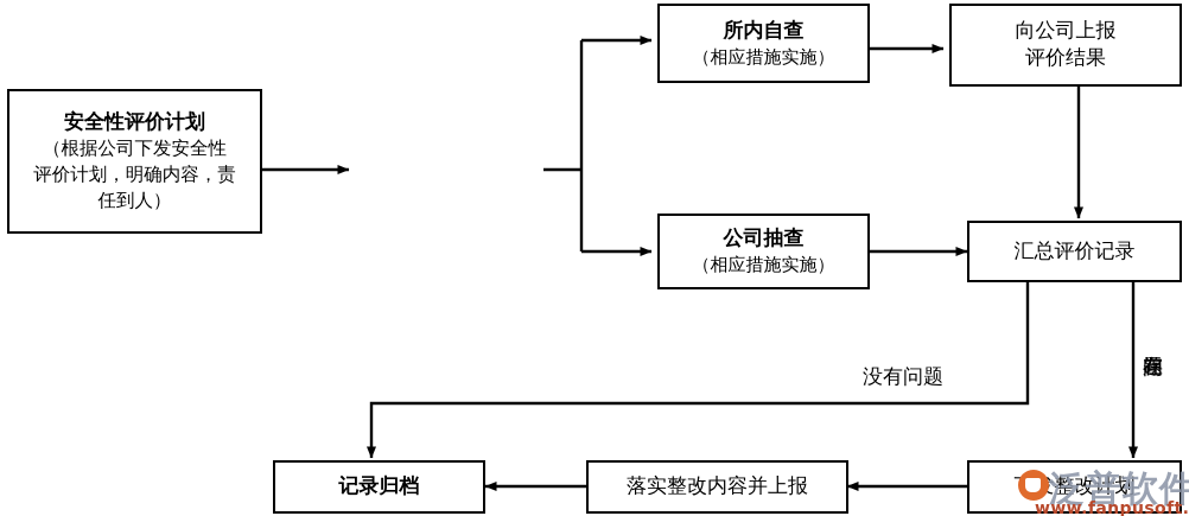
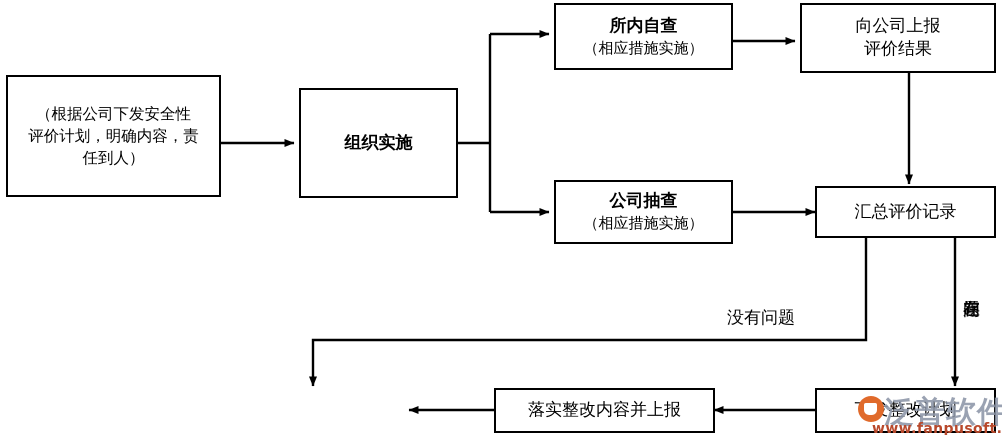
- 安全性评价计划
  （根据公司下发安全性
  评价计划，明确内容，责
  任到人）
+ 组织实施
  所内自查
  （相应措施实施）
  向公司上报
  评价结果
  公司抽查
  （相应措施实施）
  汇总评价记录
- 记录归档
  落实整改内容并上报
  没有问题
  泛普软件
  www.fanpusoft.
